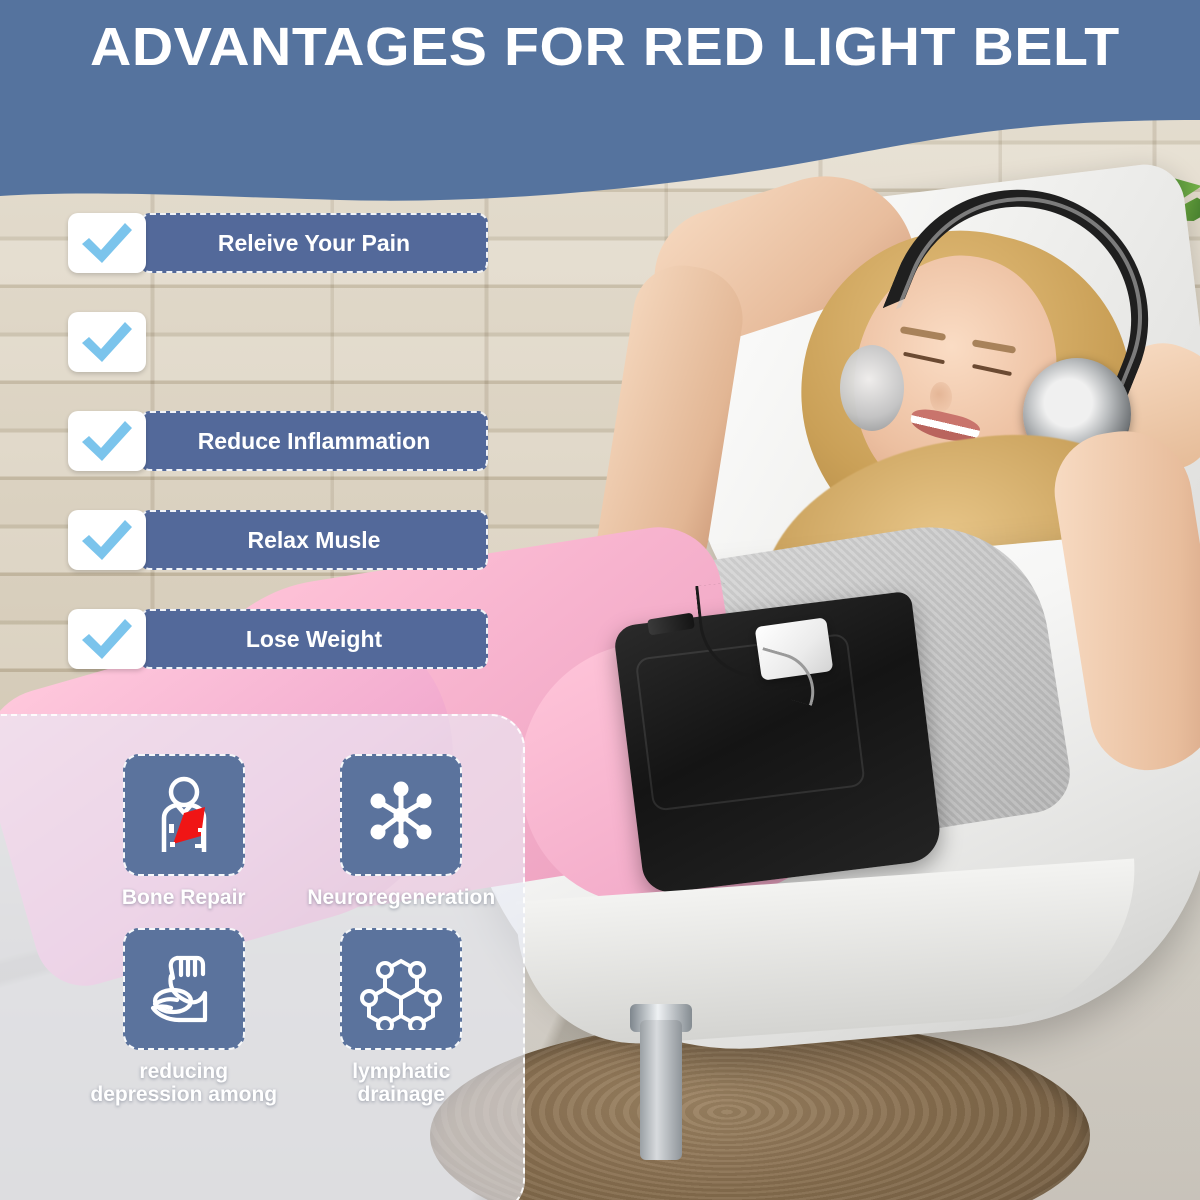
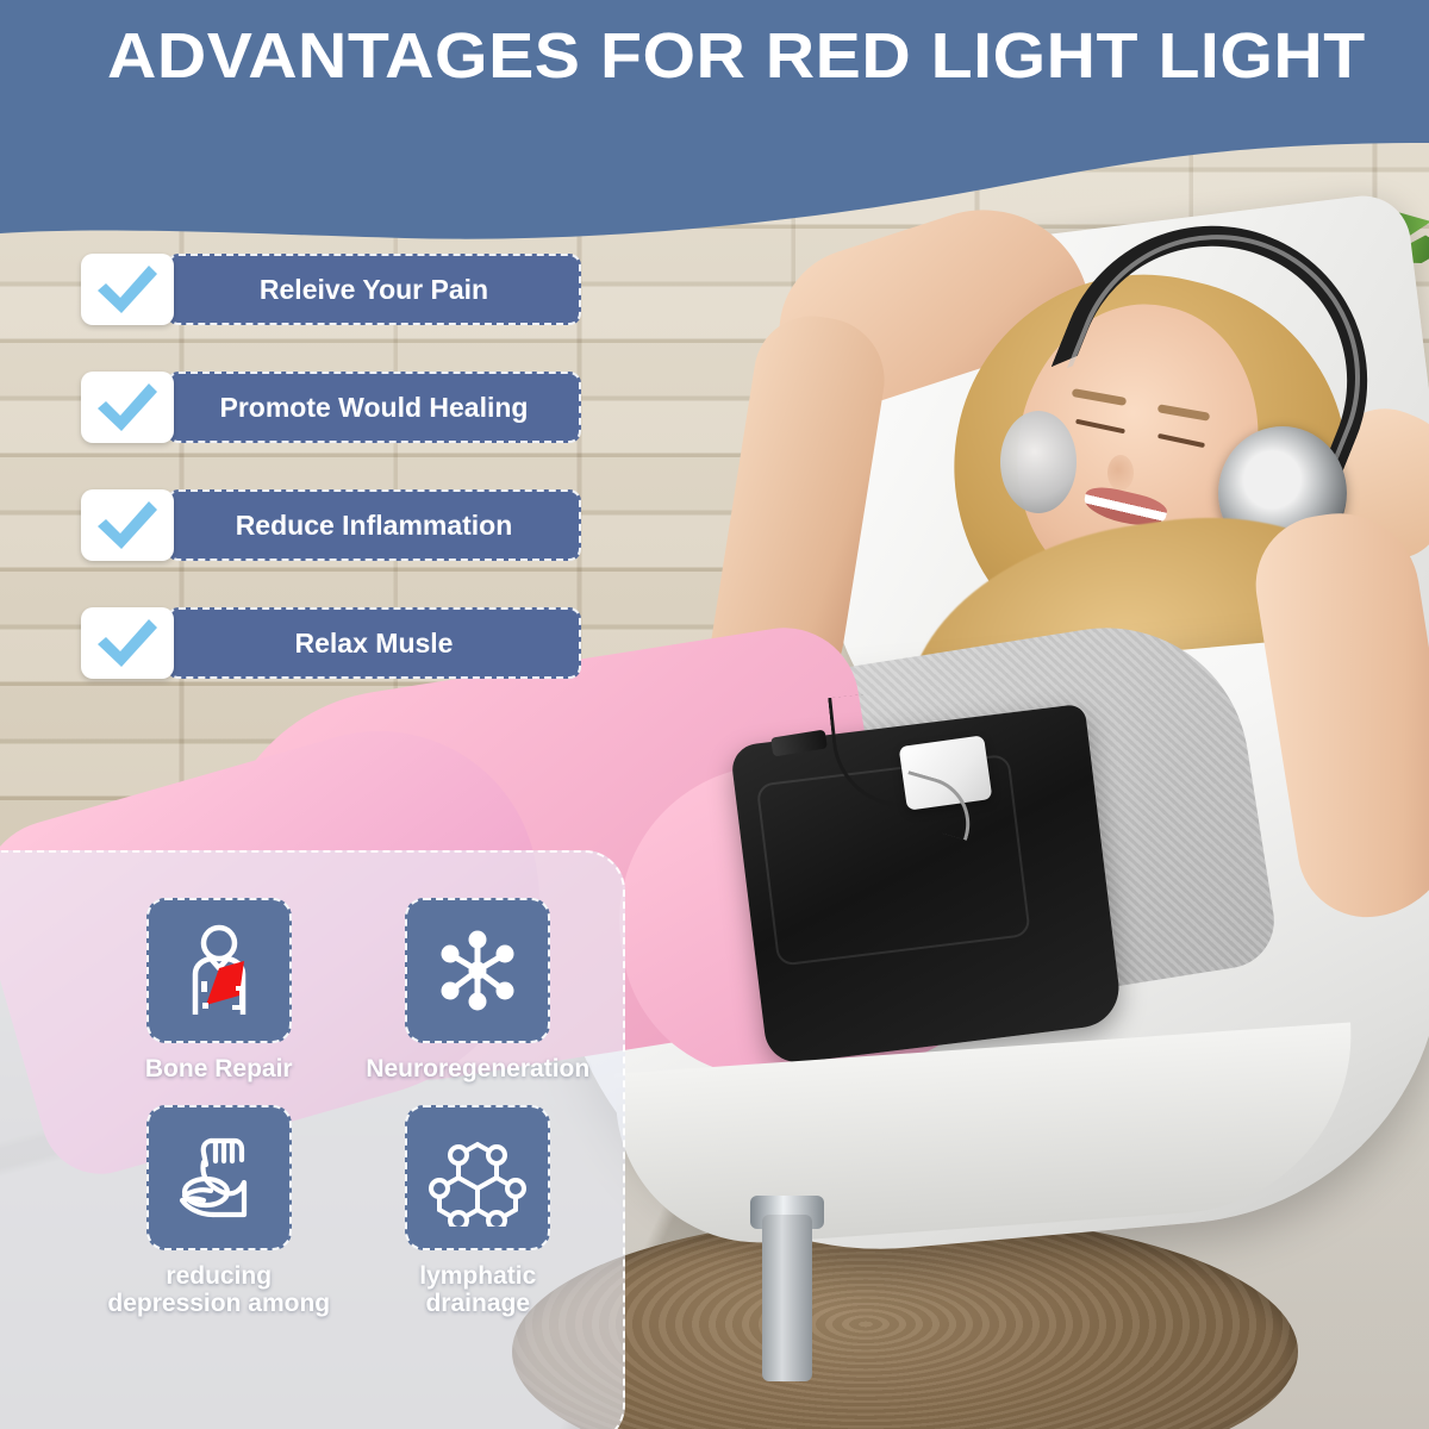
- ADVANTAGES FOR RED LIGHT BELT
+ ADVANTAGES FOR RED LIGHT LIGHT
  Releive Your Pain
+ Promote Would Healing
  Reduce Inflammation
  Relax Musle
- Lose Weight
  Bone Repair
  Neuroregeneration
  reducing depression among
  lymphatic drainage
